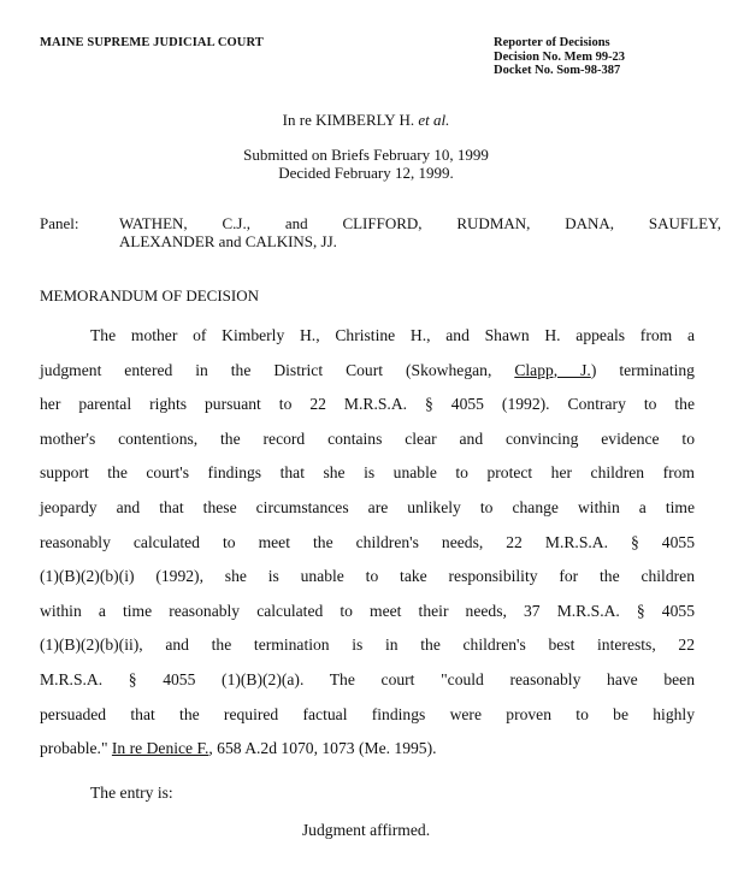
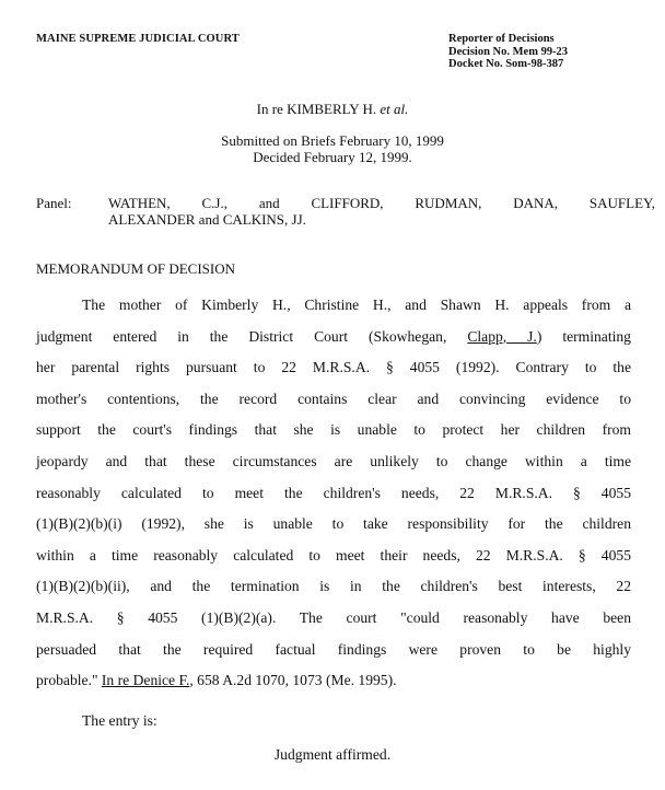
  MAINE SUPREME JUDICIAL COURT
  Reporter of Decisions
  Decision No. Mem 99-23
  Docket No. Som-98-387
  In re KIMBERLY H. et al.
  Submitted on Briefs February 10, 1999
  Decided February 12, 1999.
  Panel:
  WATHEN,
  C.J.,
  and
  CLIFFORD,
  RUDMAN,
  DANA,
  SAUFLEY,
  ALEXANDER and CALKINS, JJ.
  MEMORANDUM OF DECISION
  The mother of Kimberly H., Christine H., and Shawn H. appeals from a
  judgment entered in the District Court (Skowhegan, Clapp, J.) terminating
  her parental rights pursuant to 22 M.R.S.A. § 4055 (1992). Contrary to the
  mother's contentions, the record contains clear and convincing evidence to
  support the court's findings that she is unable to protect her children from
  jeopardy and that these circumstances are unlikely to change within a time
  reasonably calculated to meet the children's needs, 22 M.R.S.A. § 4055
  (1)(B)(2)(b)(i) (1992), she is unable to take responsibility for the children
- within a time reasonably calculated to meet their needs, 37 M.R.S.A. § 4055
+ within a time reasonably calculated to meet their needs, 22 M.R.S.A. § 4055
  (1)(B)(2)(b)(ii), and the termination is in the children's best interests, 22
  M.R.S.A. § 4055 (1)(B)(2)(a). The court "could reasonably have been
  persuaded that the required factual findings were proven to be highly
  probable." In re Denice F., 658 A.2d 1070, 1073 (Me. 1995).
  The entry is:
  Judgment affirmed.
